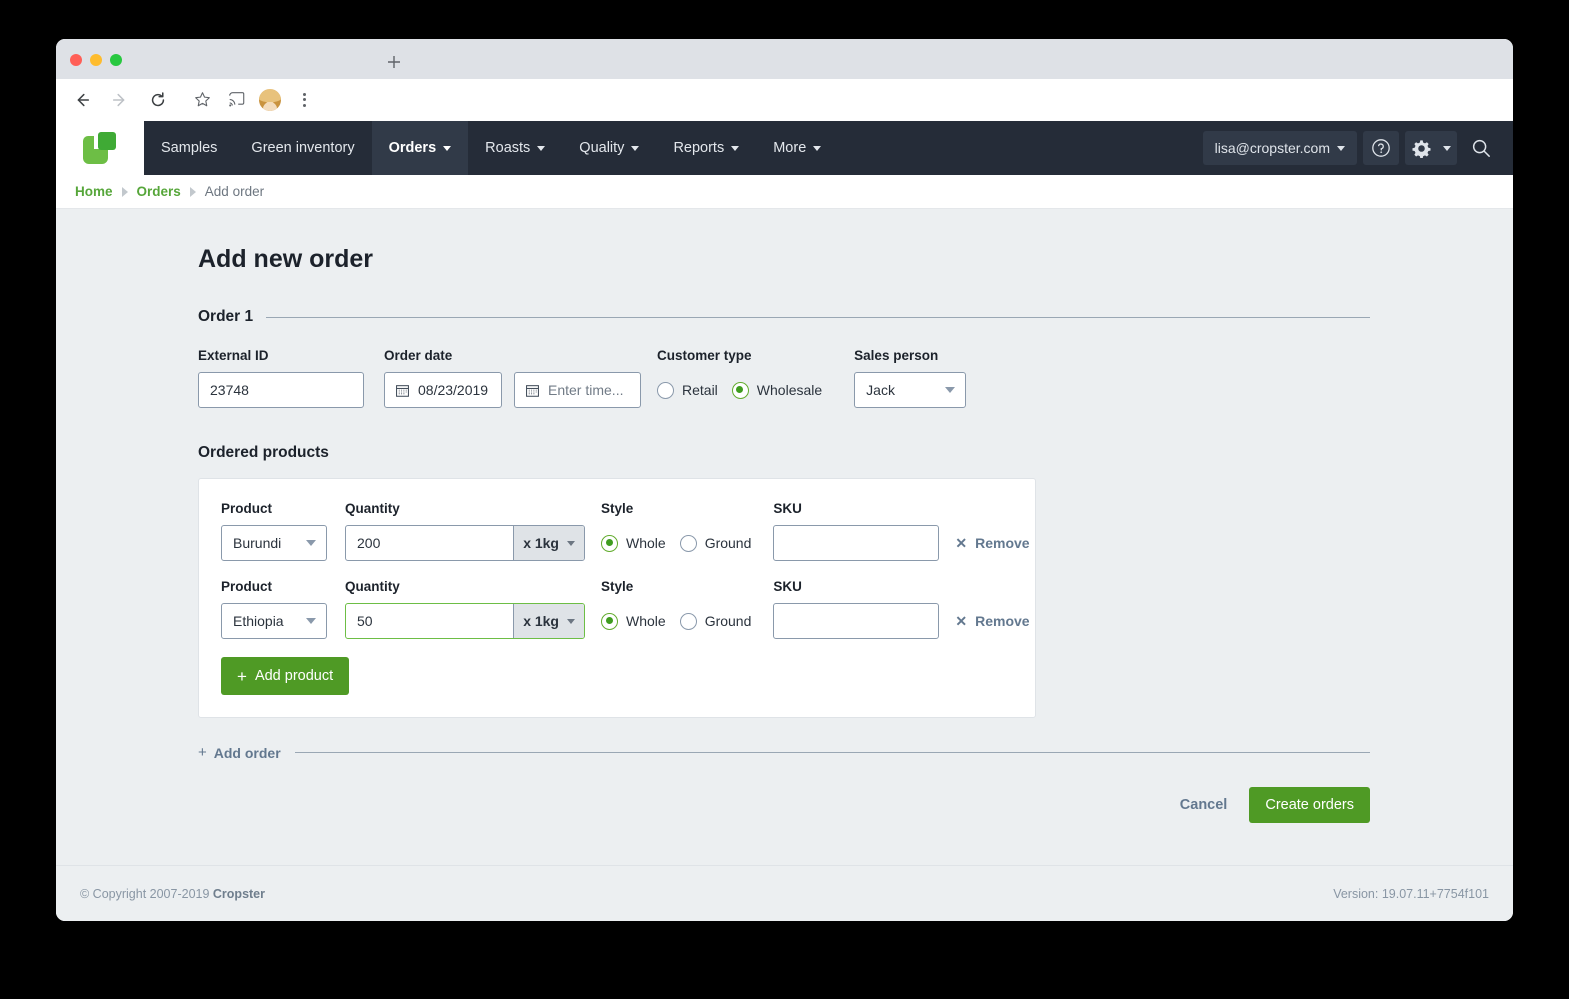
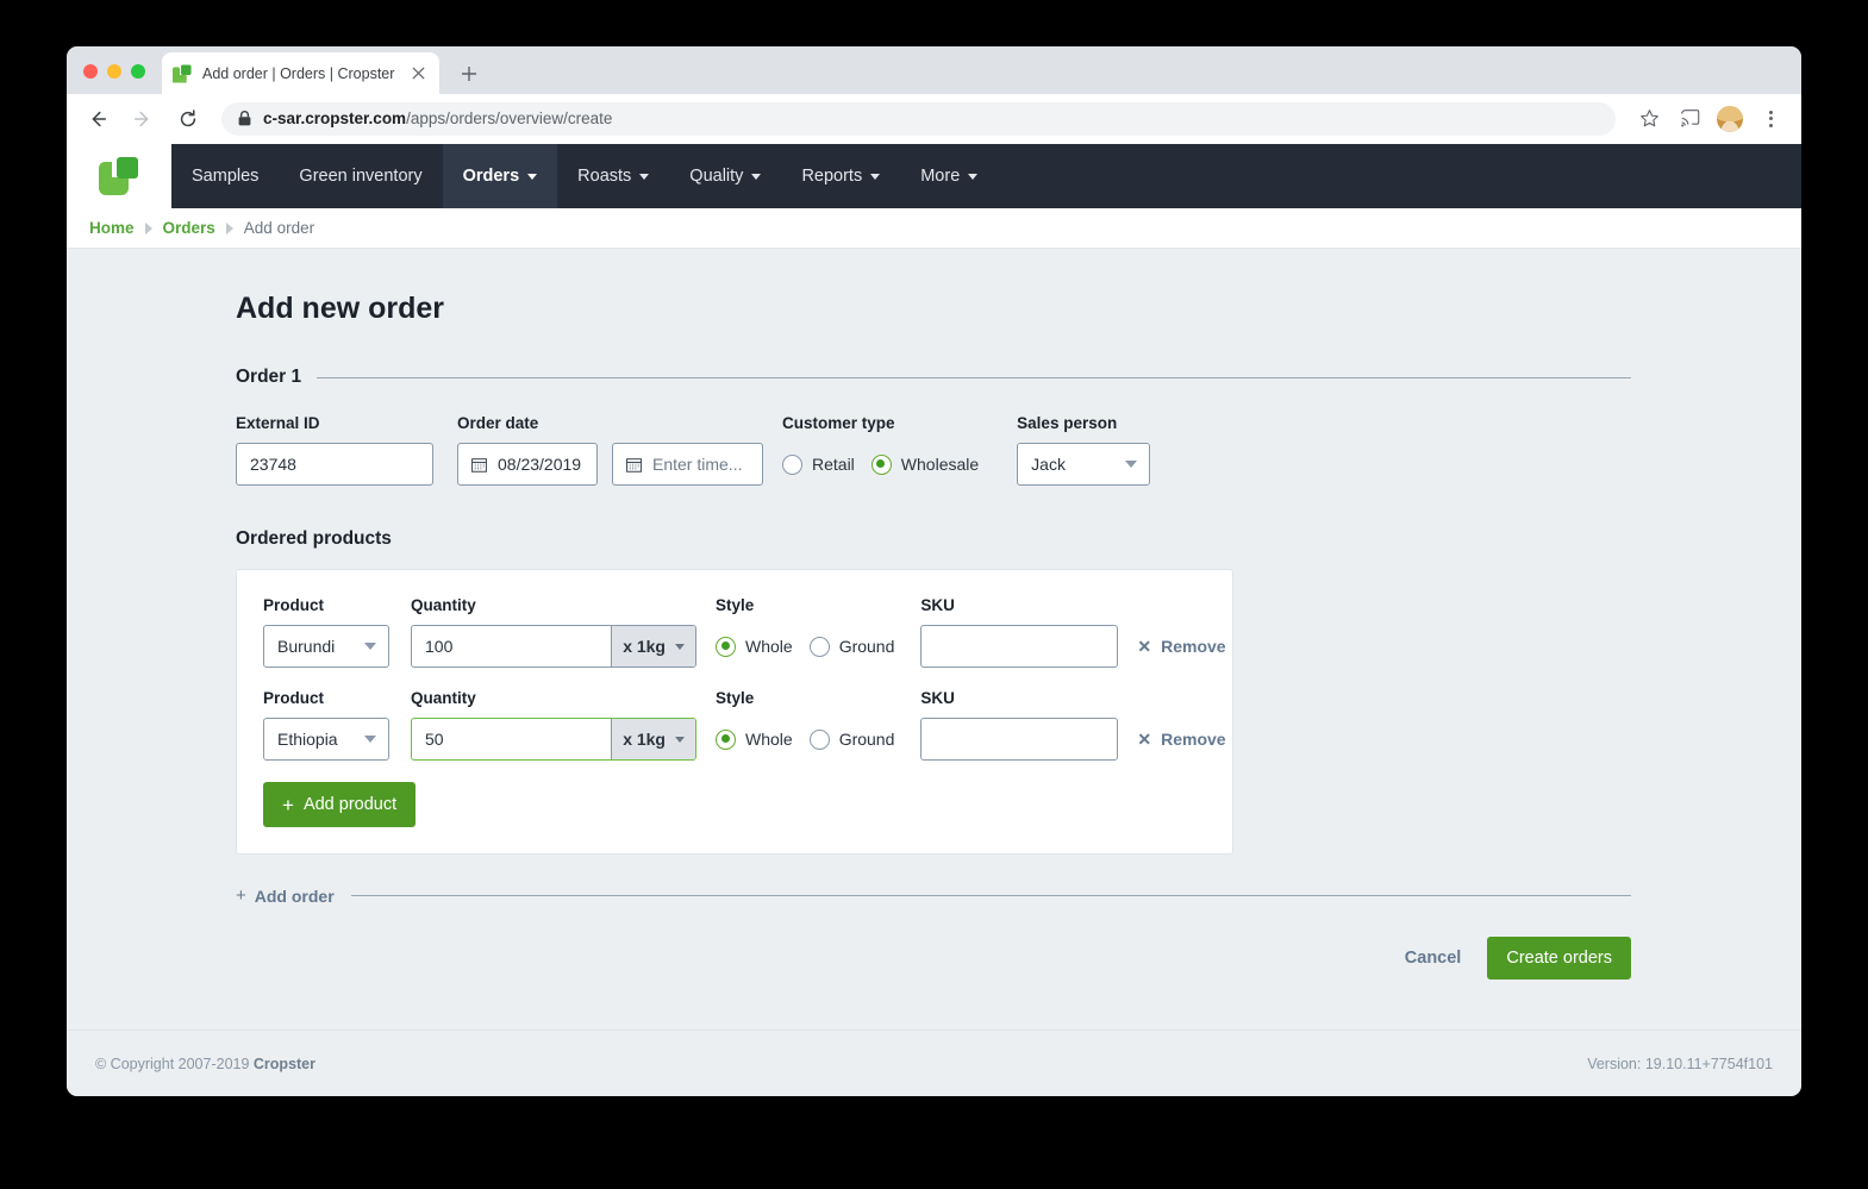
+ Add order | Orders | Cropster
+ c-sar.cropster.com
+ /apps/orders/overview/create
  Samples
  Green inventory
  Orders
  Roasts
  Quality
  Reports
  More
- lisa@cropster.com
  Home
  Orders
  Add order
  Add new order
  Order 1
  External ID
  23748
  Order date
  08/23/2019
  Enter time...
  Customer type
  Retail
  Wholesale
  Sales person
  Jack
  Ordered products
  Product
  Burundi
  Quantity
- 200
+ 100
  x 1kg
  Style
  Whole
  Ground
  SKU
  ✕
  Remove
  Product
  Ethiopia
  Quantity
  50
  x 1kg
  Style
  Whole
  Ground
  SKU
  ✕
  Remove
  +
  Add product
  +
  Add order
  Cancel
  Create orders
  © Copyright 2007-2019 Cropster
- Version: 19.07.11+7754f101
+ Version: 19.10.11+7754f101
